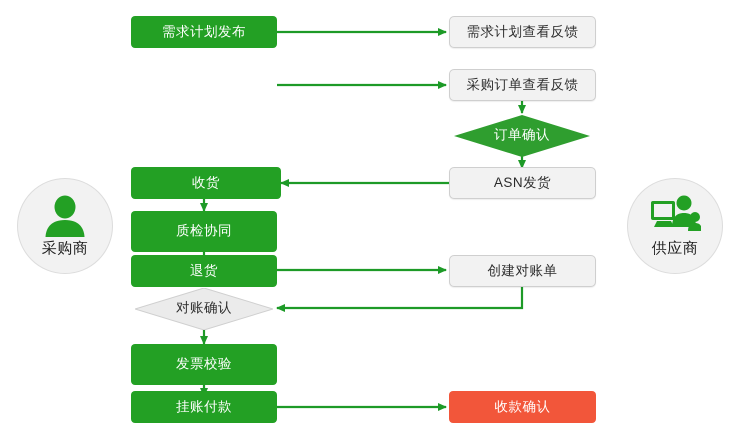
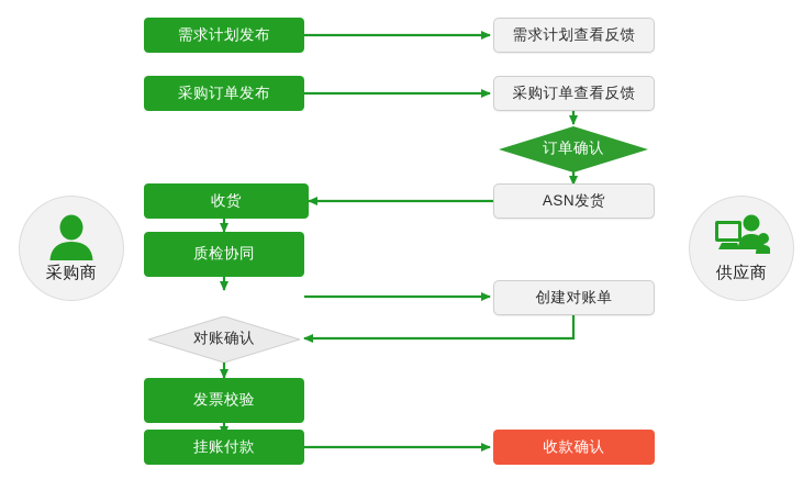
  采购商
  供应商
  需求计划发布
+ 采购订单发布
  收货
  质检协同
- 退货
  对账确认
  发票校验
  挂账付款
  需求计划查看反馈
  采购订单查看反馈
  订单确认
  ASN发货
  创建对账单
  收款确认
